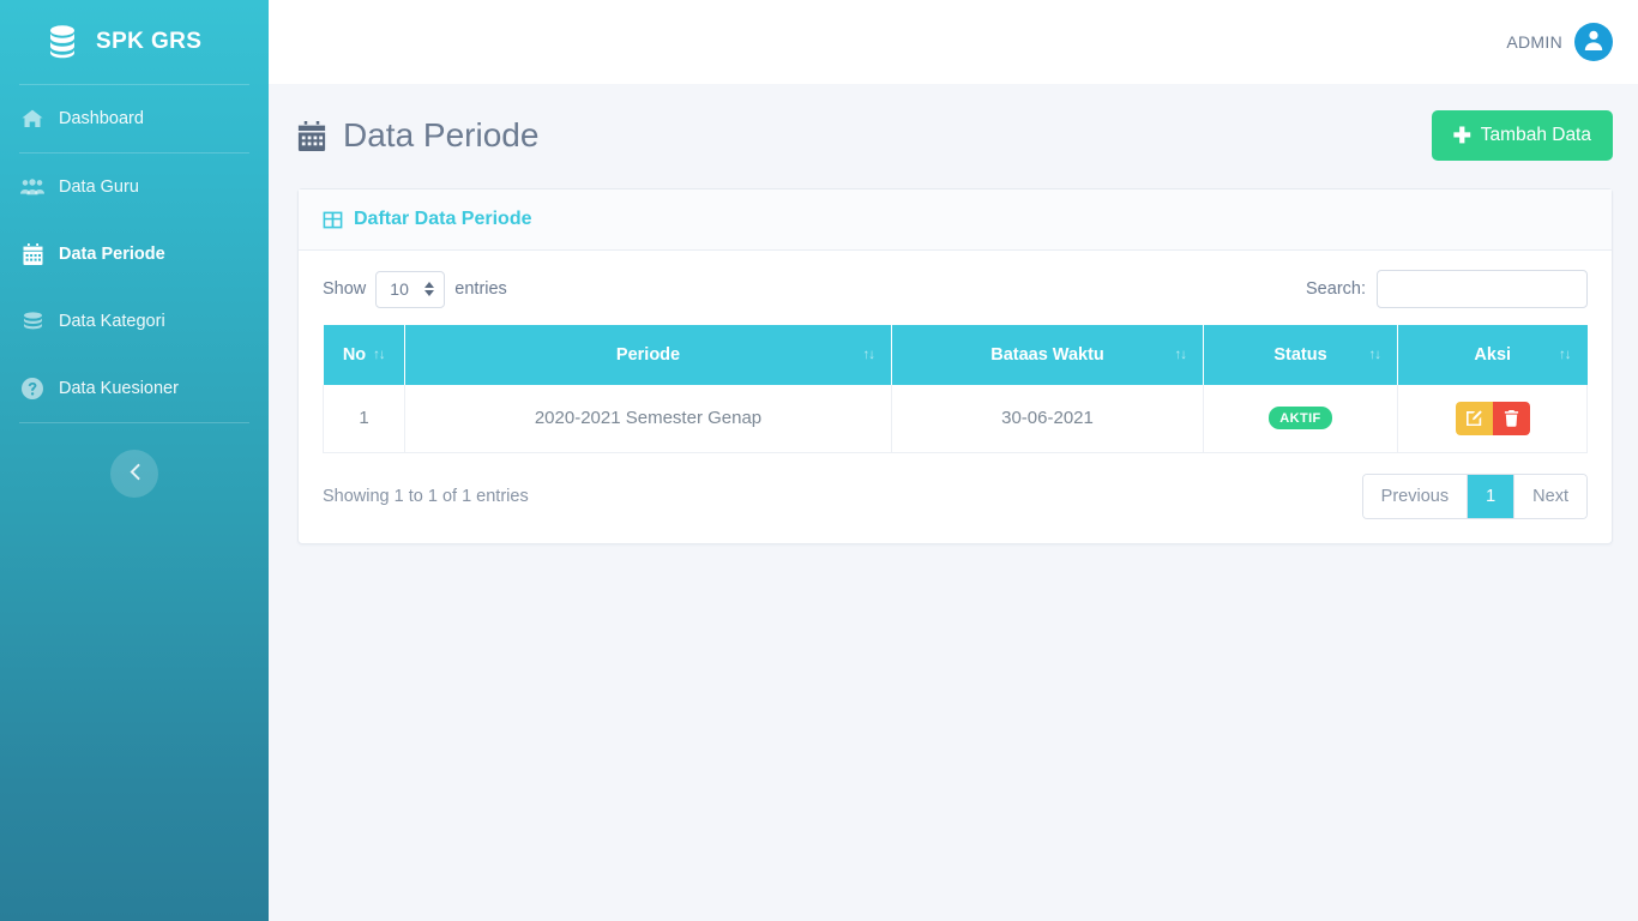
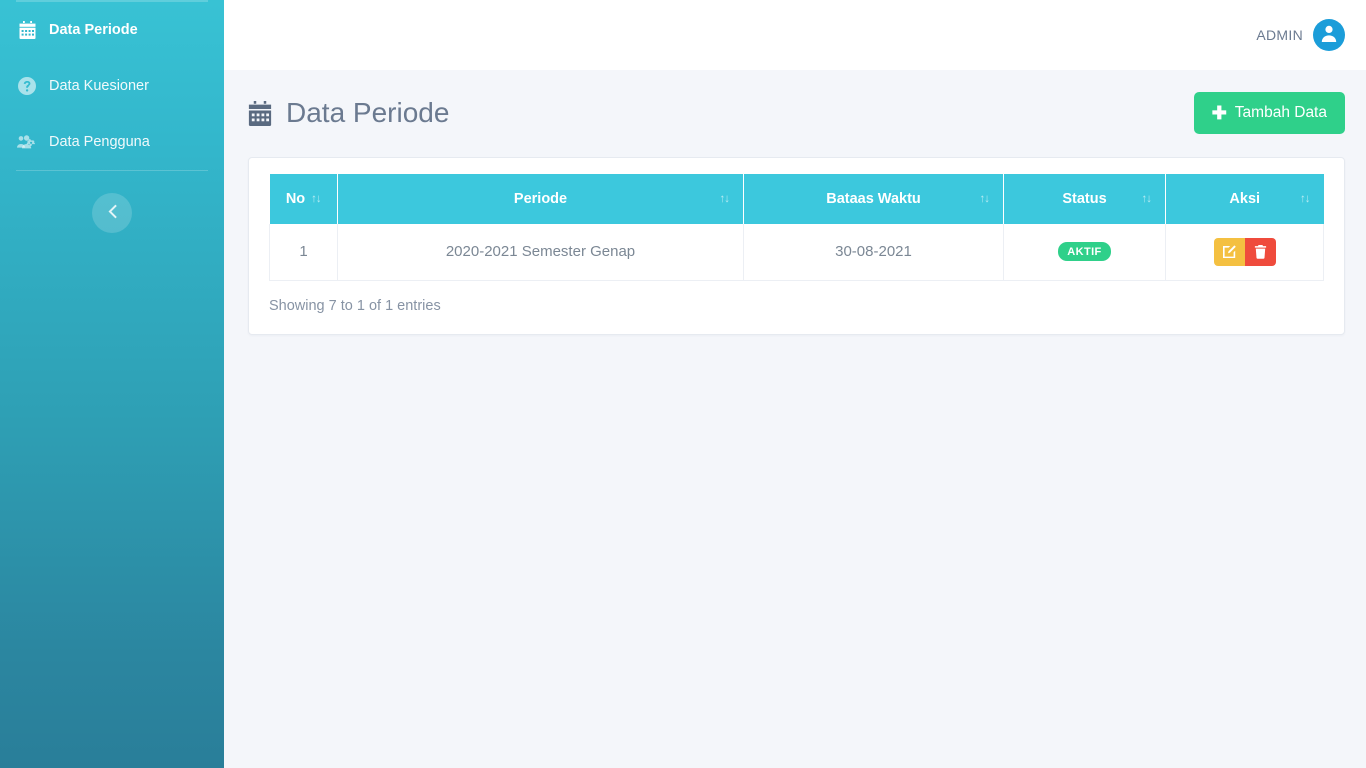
- SPK GRS
- Dashboard
- Data Guru
  Data Periode
- Data Kategori
  Data Kuesioner
+ Data Pengguna
  ADMIN
  Data Periode
  ✚
  Tambah Data
- Daftar Data Periode
- Show
- 10
- entries
- Search:
  No ↑↓	Periode ↑↓	Bataas Waktu ↑↓	Status ↑↓	Aksi ↑↓
- 1	2020-2021 Semester Genap	30-06-2021	AKTIF
+ 1	2020-2021 Semester Genap	30-08-2021	AKTIF
- Showing 1 to 1 of 1 entries
+ Showing 7 to 1 of 1 entries
- Previous
- 1
- Next
